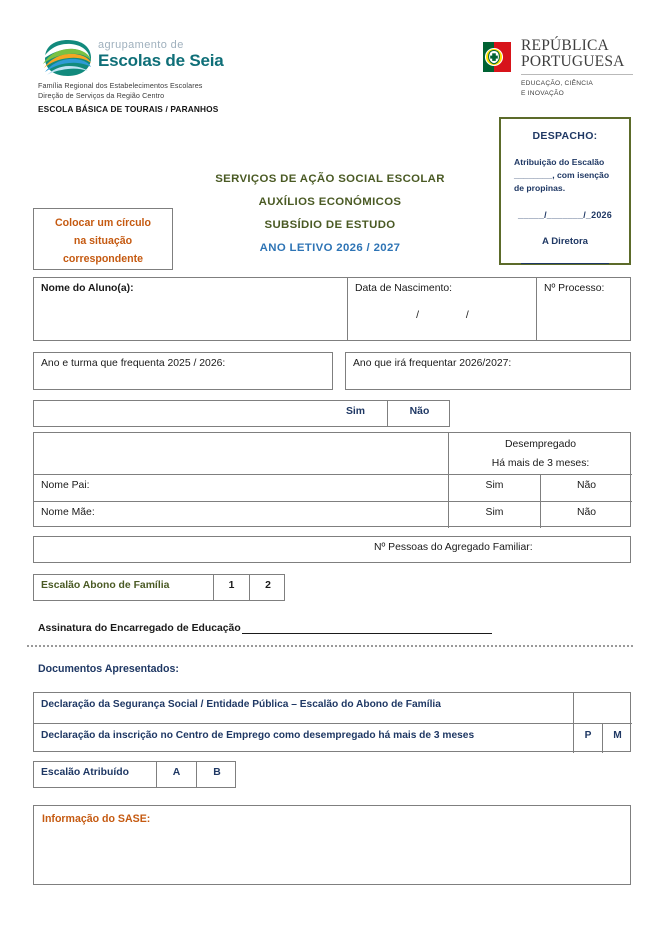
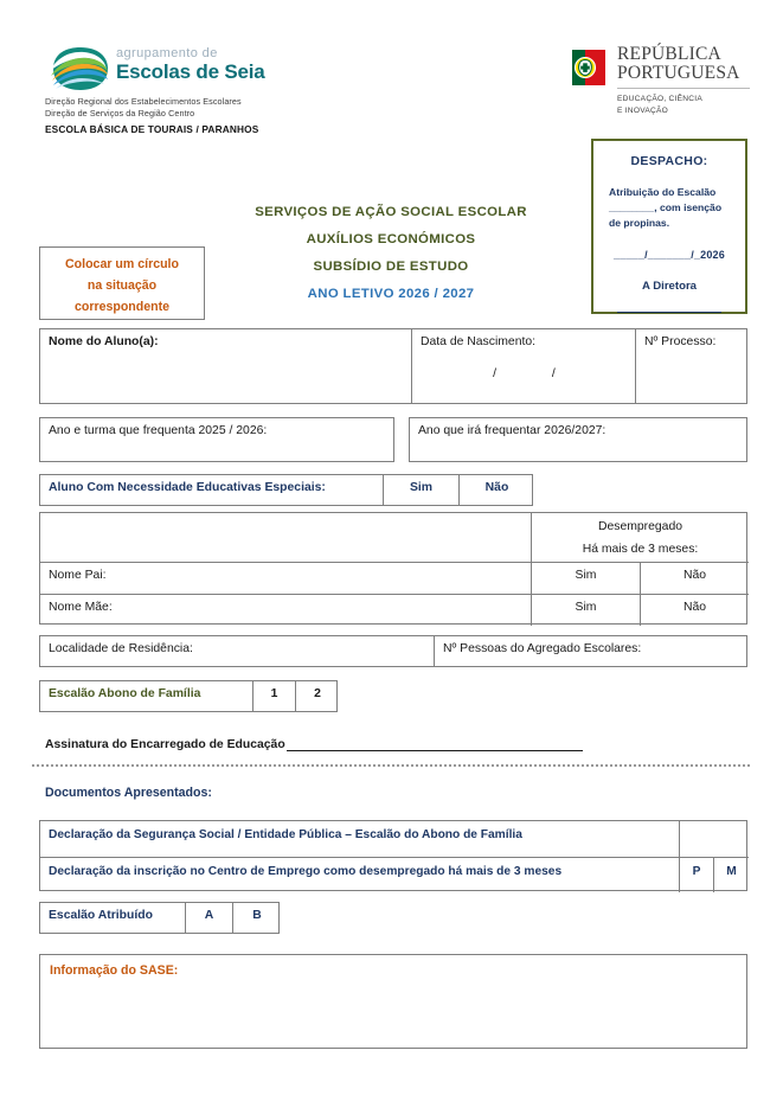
  agrupamento de
  Escolas de Seia
- Família Regional dos Estabelecimentos Escolares
+ Direção Regional dos Estabelecimentos Escolares
  Direção de Serviços da Região Centro
  ESCOLA BÁSICA DE TOURAIS / PARANHOS
  REPÚBLICA
  PORTUGUESA
  DESPACHO:
  Atribuição do Escalão
  ________, com isenção
  de propinas.
  _____/_______/_2026
  A Diretora
  SERVIÇOS DE AÇÃO SOCIAL ESCOLAR
  AUXÍLIOS ECONÓMICOS
  SUBSÍDIO DE ESTUDO
  ANO LETIVO 2026 / 2027
  Colocar um círculo
  na situação
  correspondente
  Nome do Aluno(a):
  Data de Nascimento:
  / /
  Nº Processo:
  Ano e turma que frequenta 2025 / 2026:
  Ano que irá frequentar 2026/2027:
+ Aluno Com Necessidade Educativas Especiais:
  Sim
  Não
  Desempregado
  Há mais de 3 meses:
  Nome Pai:
  Sim
  Não
  Nome Mãe:
  Sim
  Não
+ Localidade de Residência:
- Nº Pessoas do Agregado Familiar:
+ Nº Pessoas do Agregado Escolares:
  Escalão Abono de Família
  1
  2
  Assinatura do Encarregado de Educação
  Documentos Apresentados:
  Declaração da Segurança Social / Entidade Pública – Escalão do Abono de Família
  Declaração da inscrição no Centro de Emprego como desempregado há mais de 3 meses
  P
  M
  Escalão Atribuído
  A
  B
  Informação do SASE:
